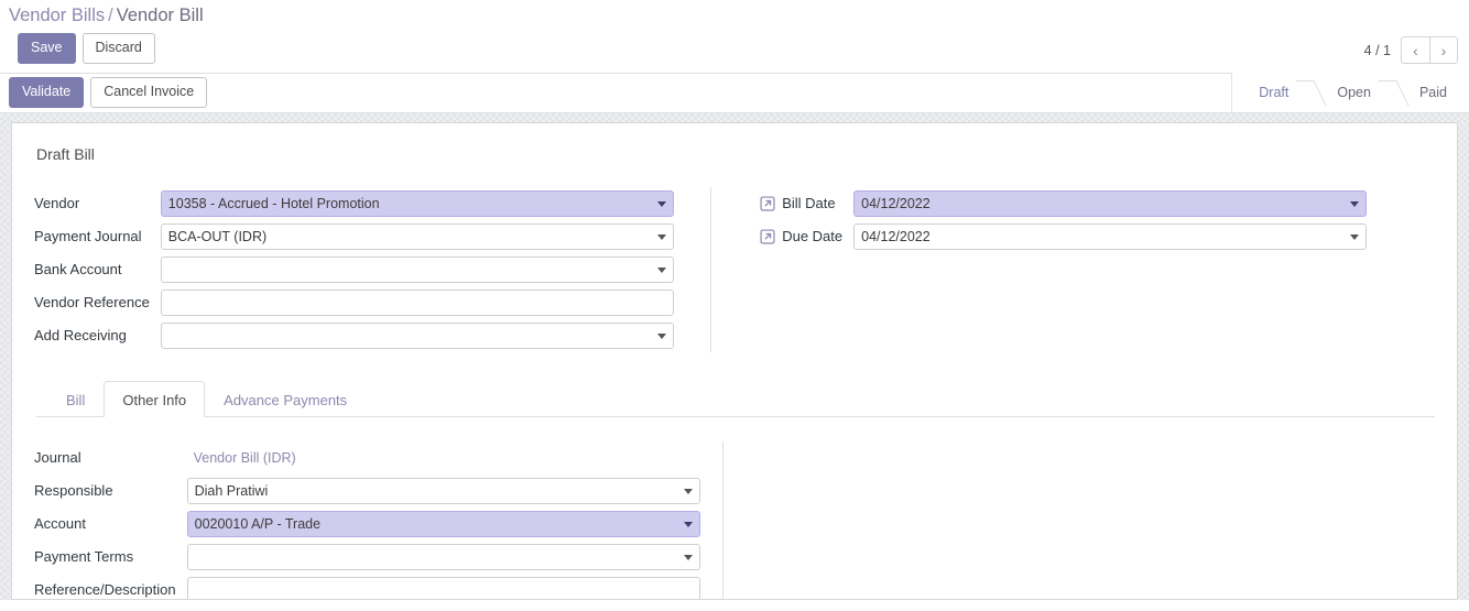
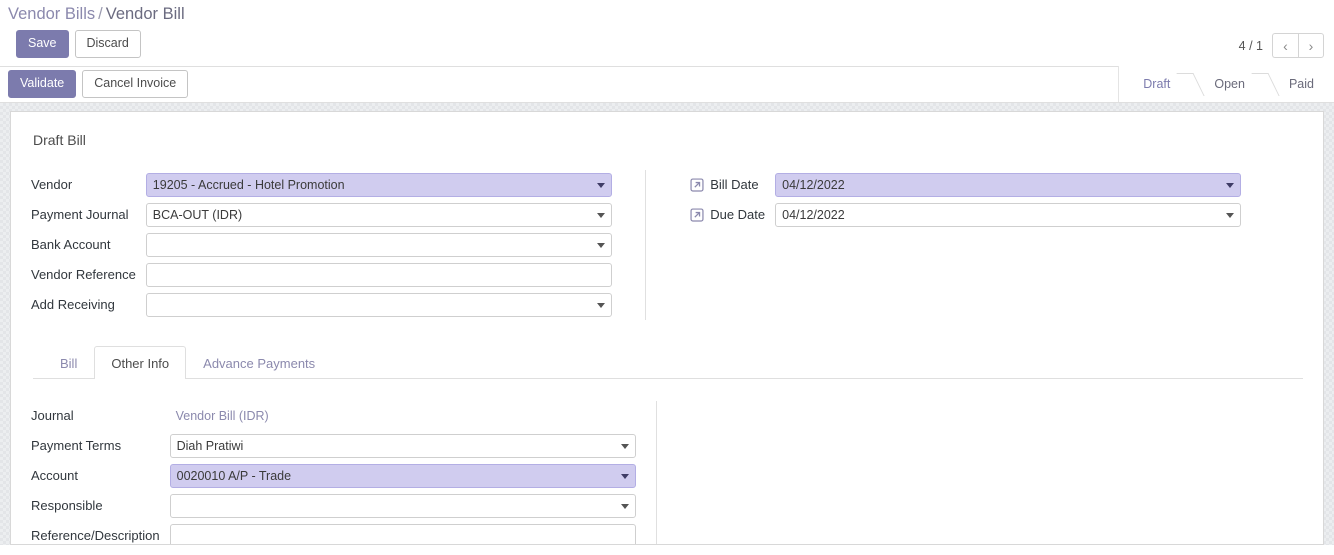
  Vendor Bills / Vendor Bill
  Save
  Discard
  4 / 1
  ‹
  ›
  Validate
  Cancel Invoice
  Draft
  Open
  Paid
  Draft Bill
- Vendor	10358 - Accrued - Hotel Promotion
+ Vendor	19205 - Accrued - Hotel Promotion
  Payment Journal	BCA-OUT (IDR)
  Bank Account
  Vendor Reference
  Add Receiving
  Bill Date	04/12/2022
  Due Date	04/12/2022
  Bill
  Other Info
  Advance Payments
  Journal	Vendor Bill (IDR)
- Responsible	Diah Pratiwi
+ Payment Terms	Diah Pratiwi
  Account	0020010 A/P - Trade
- Payment Terms
+ Responsible
  Reference/Description
